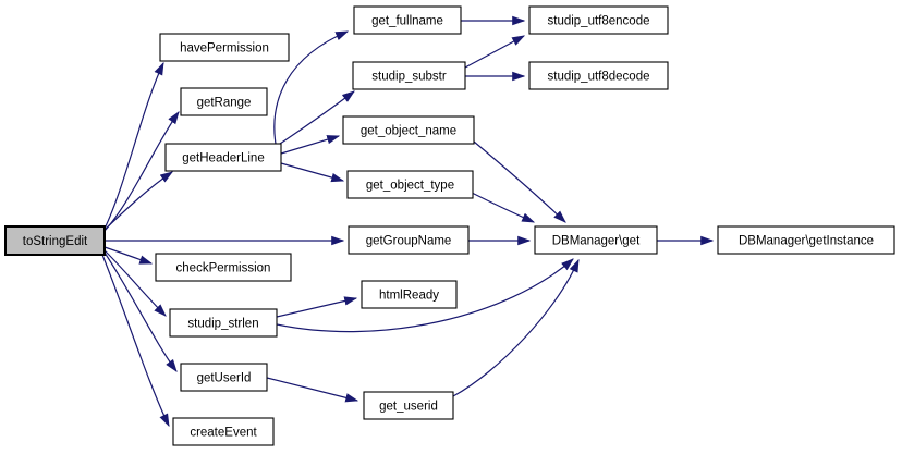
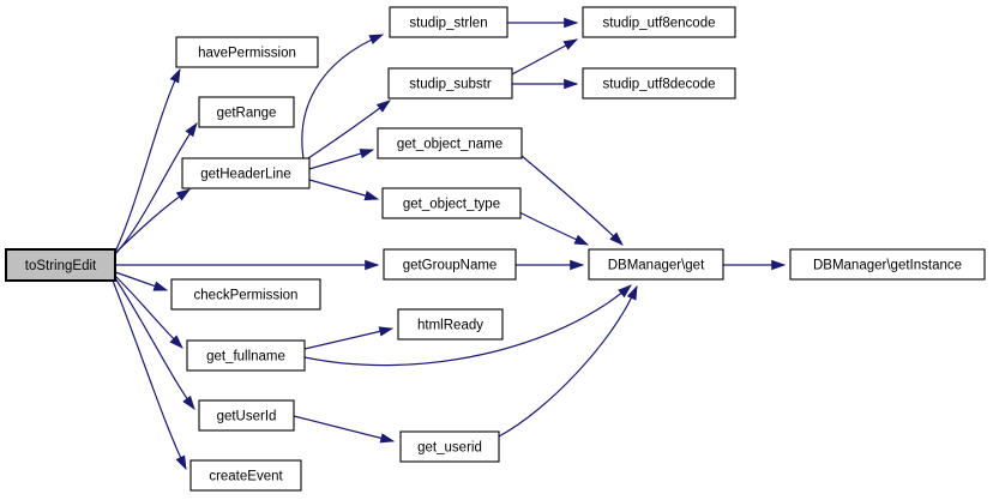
  toStringEdit
  havePermission
  getRange
  getHeaderLine
  checkPermission
- studip_strlen
+ get_fullname
  getUserId
  createEvent
- get_fullname
+ studip_strlen
  studip_substr
  get_object_name
  get_object_type
  getGroupName
  htmlReady
  get_userid
  studip_utf8encode
  studip_utf8decode
  DBManager\get
  DBManager\getInstance
